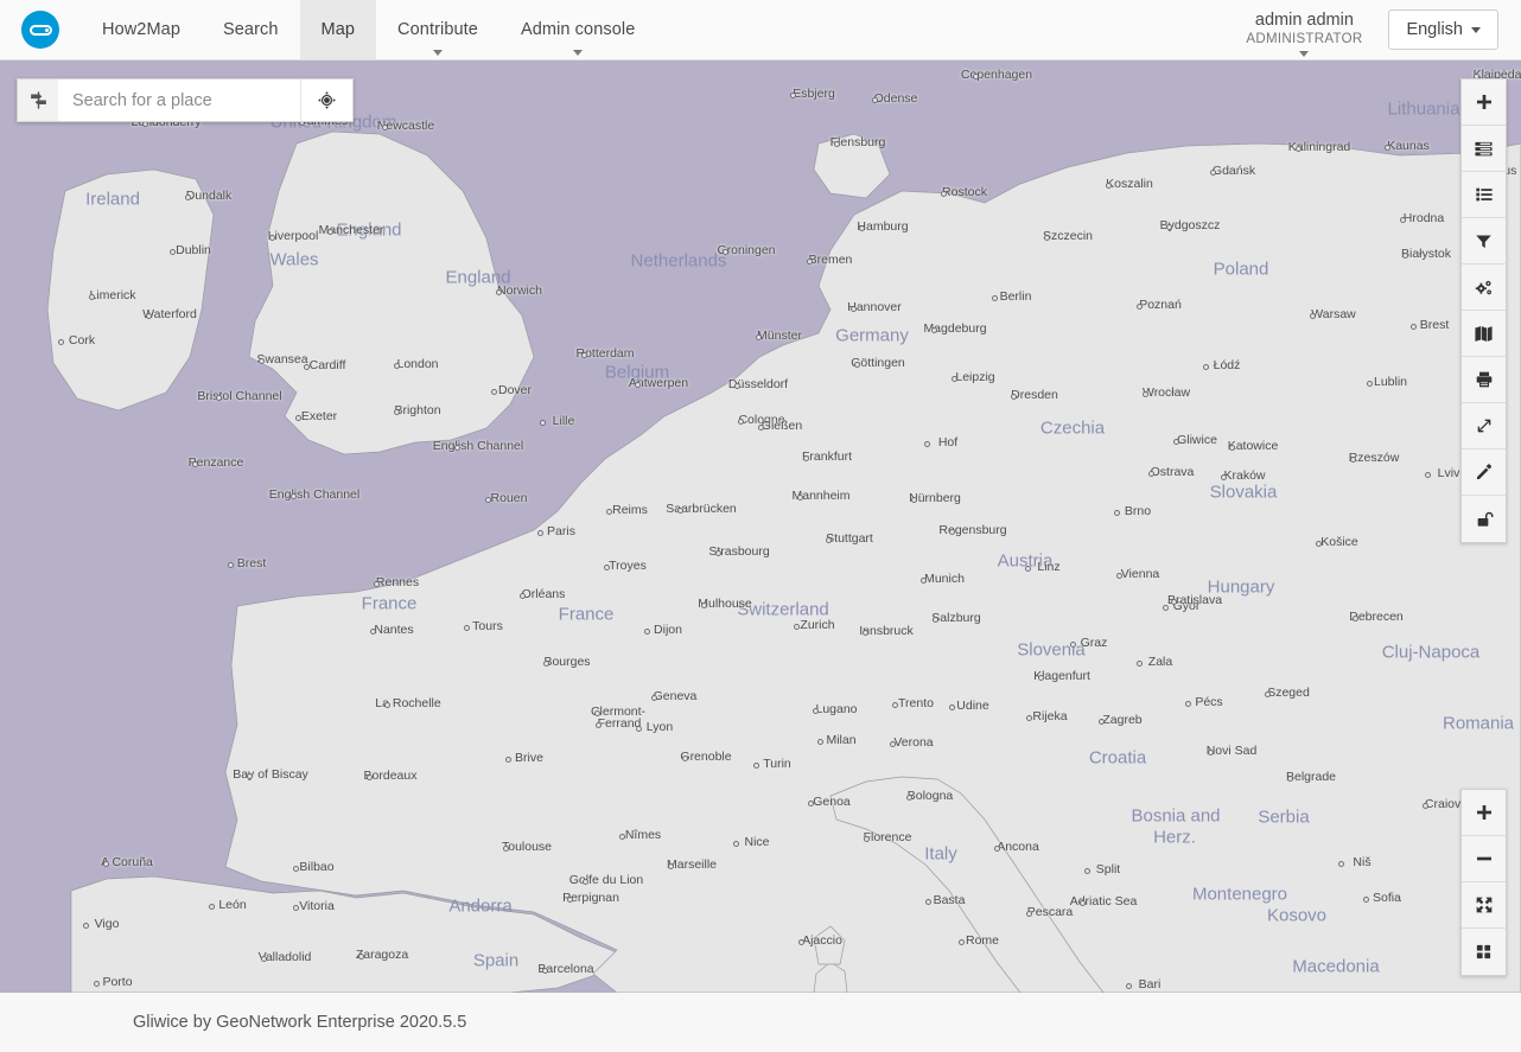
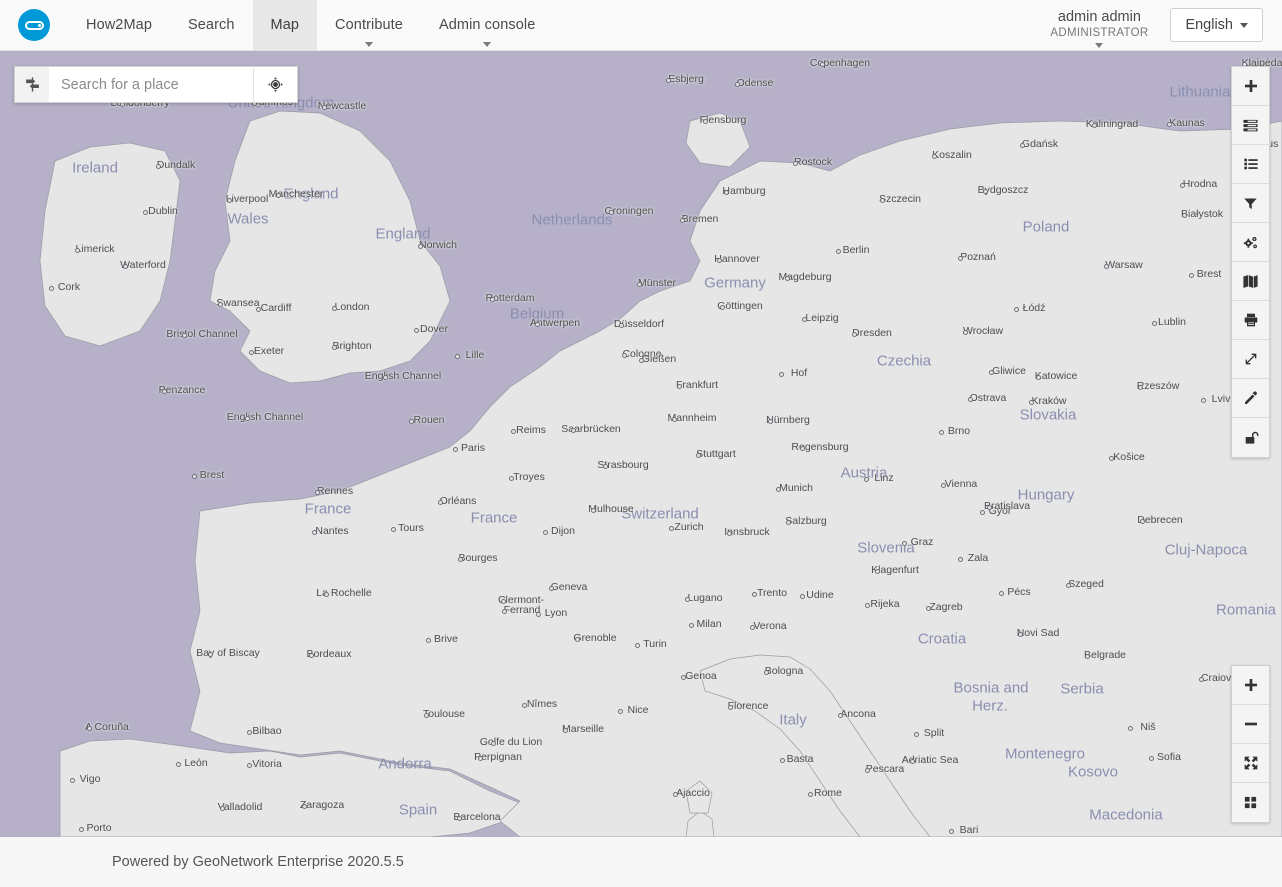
  How2Map
  Search
  Map
  Contribute
  Admin console
  admin admin
  ADMINISTRATOR
  English
  Ireland
  Unied Kingdom
  England
  Wales
  England
  Netherlands
  Belgium
  Germany
  France
  France
  Switzerland
  Austria
  Czechia
  Poland
  Slovakia
  Hungary
  Slovenia
  Croatia
  Bosnia and
  Herz.
  Serbia
  Montenegro
  Kosovo
  Macedonia
  Italy
  Spain
  Andorra
  Lithuania
  Romania
  Cluj-Napoca
  Lndonderry
  undalk
  Dublin
  imerick
  aterford
  Cork
  ewcastle
  iverpool
  Mnchester
  orwich
  wansea
  Cardiff
  London
  Briol Channel
  Dover
  righton
  Exeter
  enzance
  Engsh Channel
  Engsh Channel
  roningen
  Bremen
  amburg
  annover
  otterdam
  Atwerpen
  Düsseldorf
  Münster
  öttingen
  ologne
  Lille
  Gießen
  rankfurt
  annheim
  Sarbrücken
  Reims
  Paris
  Rouen
  Brest
  Rennes
  Orléans
  Tours
  Dijon
  Troyes
  Srasbourg
  tuttgart
  ürnberg
  Leipzig
  resden
  Berlin
  Magdeburg
  zczecin
  ostock
  Gdańsk
  oszalin
  Bdgoszcz
  Poznań
  Warsaw
  Łódź
  rocław
  atowice
  Gliwice
  Kraków
  zeszów
  Lublin
  iałystok
  Hrodna
  Kliningrad
  Kaunas
  laipėda
  Brest
  Lviv
  Ostrava
  Brno
  Hof
  Rgensburg
  Munich
  alzburg
  Linz
  Vienna
  Győr
  ratislava
  ebrecen
  Košice
  Insbruck
  Zurich
  Graz
  agenfurt
  Udine
  Trento
  Verona
  Milan
  Turin
  Genoa
  ologna
  lorence
  Ancona
  Rome
  Bari
  escara
  Ariatic Sea
  Basta
  Ajaccio
  Zagreb
  Rijeka
  Pécs
  Zala
  ovi Sad
  elgrade
  Szeged
  Split
  Niš
  Sofia
  Craiov
  Geneva
  Lugano
  Lyon
  renoble
  lermont-
  errand
  ourges
  ulhouse
  Brive
  ordeaux
  L Rochelle
  Nantes
  Ba of Biscay
  oulouse
  Nîmes
  arseille
  Nice
  erpignan
  Gfe du Lion
  arcelona
  aragoza
  Bilbao
  Vitoria
  León
  alladolid
  Coruña
  Vigo
  Porto
  ensburg
  Odense
  Esbjerg
  Cpenhagen
  Search for a place
- Gliwice by GeoNetwork Enterprise 2020.5.5
+ Powered by GeoNetwork Enterprise 2020.5.5
